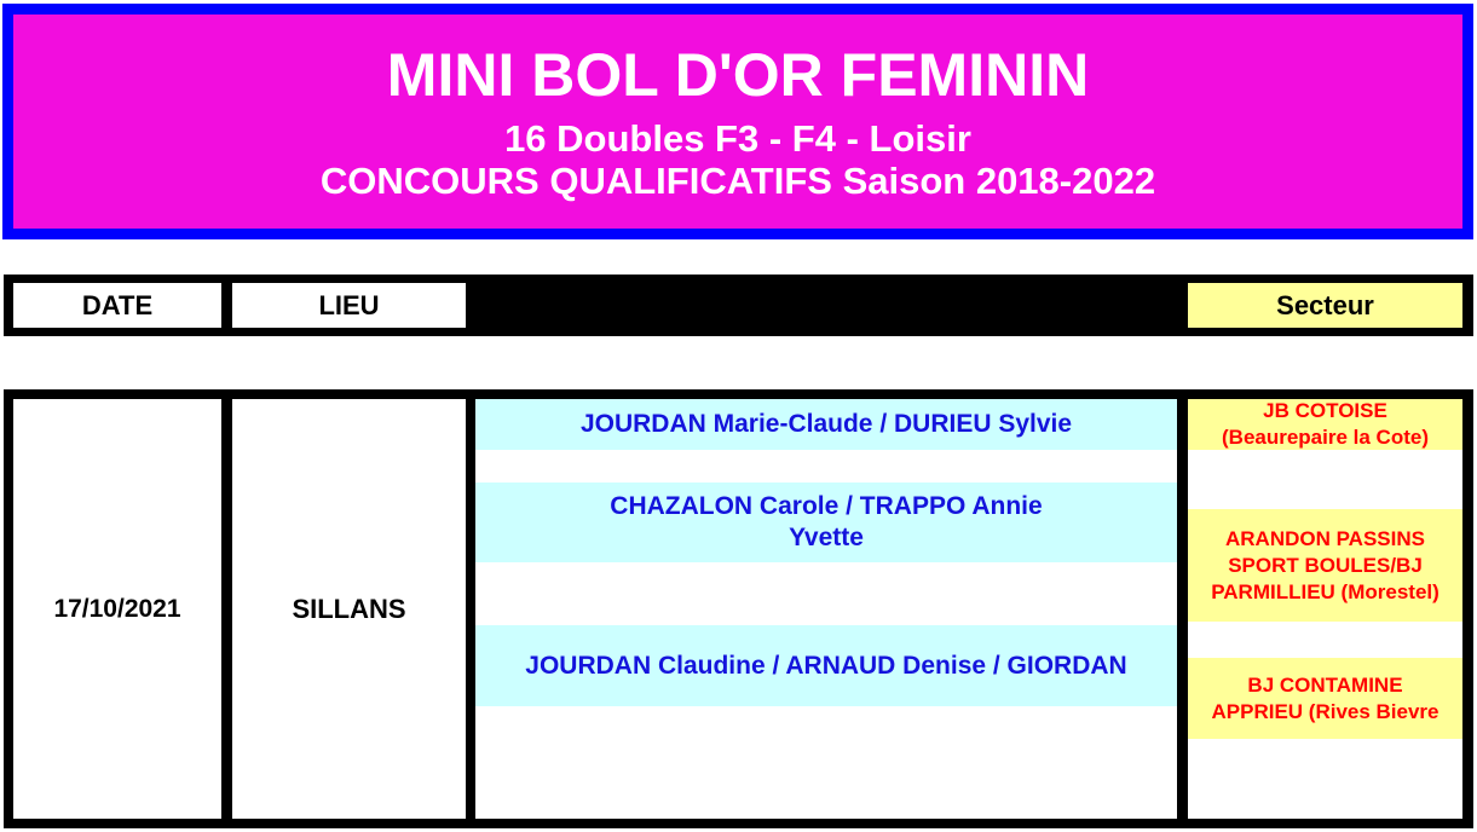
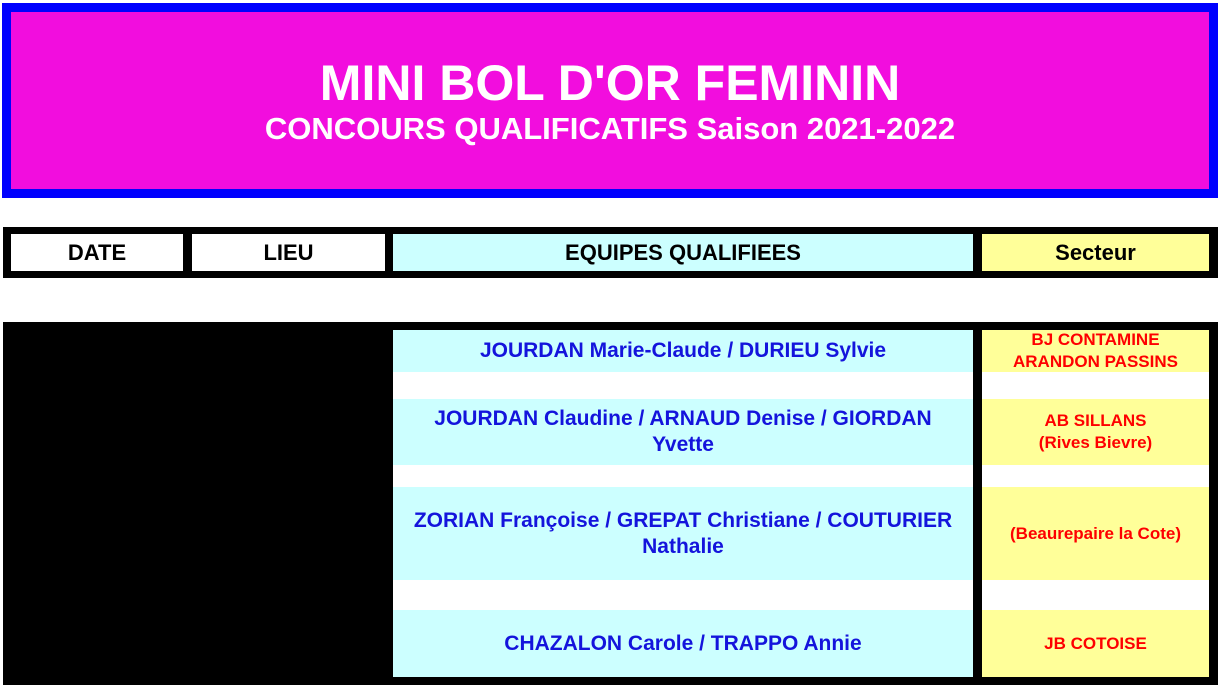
  MINI BOL D'OR FEMININ
- 16 Doubles F3 - F4 - Loisir
- CONCOURS QUALIFICATIFS Saison 2018-2022
+ CONCOURS QUALIFICATIFS Saison 2021-2022
  DATE
  LIEU
+ EQUIPES QUALIFIEES
  Secteur
- 17/10/2021
- SILLANS
  JOURDAN Marie-Claude / DURIEU Sylvie
- CHAZALON Carole / TRAPPO Annie
+ JOURDAN Claudine / ARNAUD Denise / GIORDAN
  Yvette
+ ZORIAN Françoise / GREPAT Christiane / COUTURIER
+ Nathalie
- JOURDAN Claudine / ARNAUD Denise / GIORDAN
+ CHAZALON Carole / TRAPPO Annie
- JB COTOISE
+ BJ CONTAMINE
- (Beaurepaire la Cote)
+ ARANDON PASSINS
+ AB SILLANS
+ (Rives Bievre)
- ARANDON PASSINS
+ (Beaurepaire la Cote)
- SPORT BOULES/BJ
- PARMILLIEU (Morestel)
- BJ CONTAMINE
+ JB COTOISE
- APPRIEU (Rives Bievre
